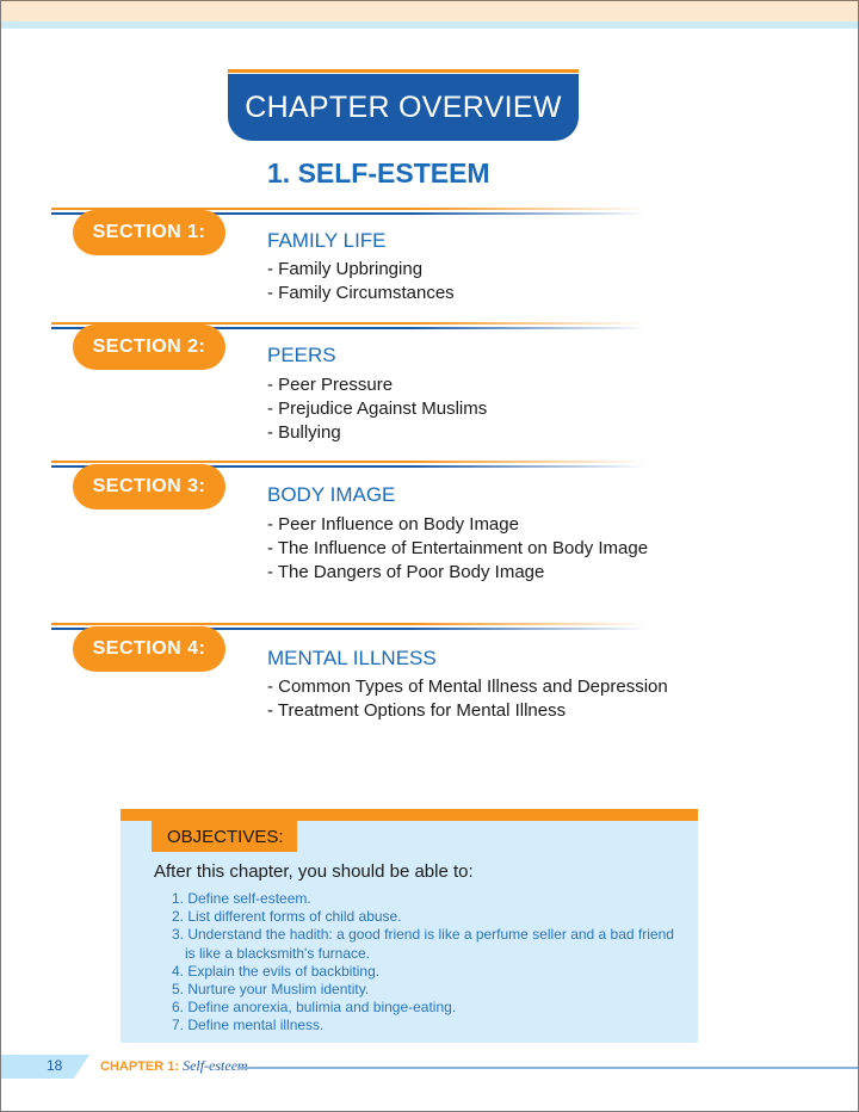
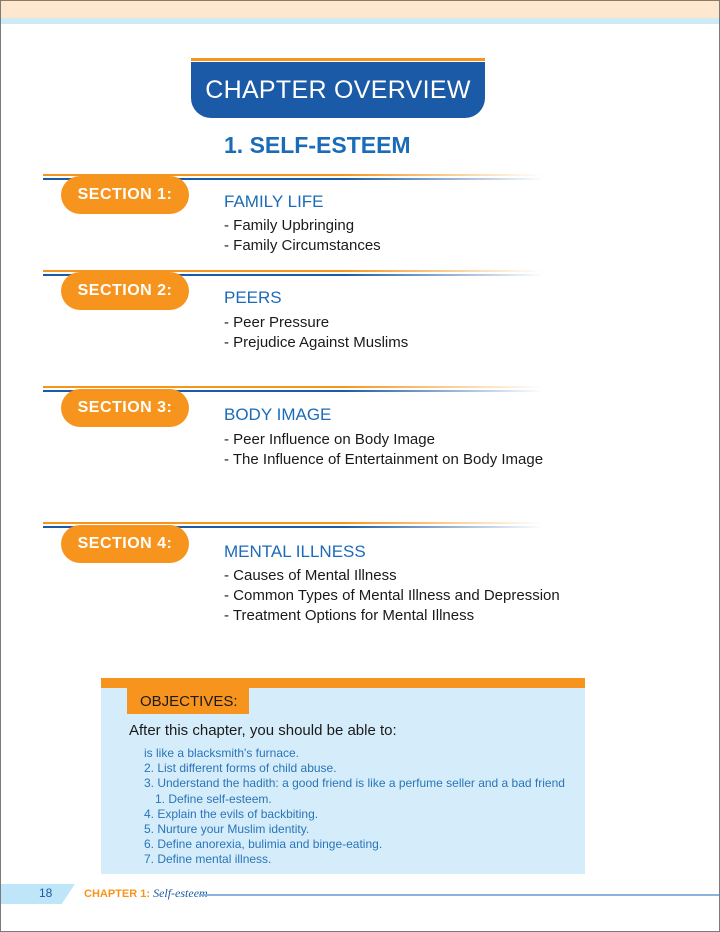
  CHAPTER OVERVIEW
  1. SELF-ESTEEM
  SECTION 1:
  FAMILY LIFE
  - Family Upbringing
  - Family Circumstances
  SECTION 2:
  PEERS
  - Peer Pressure
  - Prejudice Against Muslims
- - Bullying
  SECTION 3:
  BODY IMAGE
  - Peer Influence on Body Image
  - The Influence of Entertainment on Body Image
- - The Dangers of Poor Body Image
  SECTION 4:
  MENTAL ILLNESS
+ - Causes of Mental Illness
  - Common Types of Mental Illness and Depression
  - Treatment Options for Mental Illness
  OBJECTIVES:
  After this chapter, you should be able to:
- 1. Define self-esteem.
+ is like a blacksmith's furnace.
  2. List different forms of child abuse.
  3. Understand the hadith: a good friend is like a perfume seller and a bad friend
- is like a blacksmith's furnace.
+ 1. Define self-esteem.
  4. Explain the evils of backbiting.
  5. Nurture your Muslim identity.
  6. Define anorexia, bulimia and binge-eating.
  7. Define mental illness.
  18
  CHAPTER 1: Self-esteem
